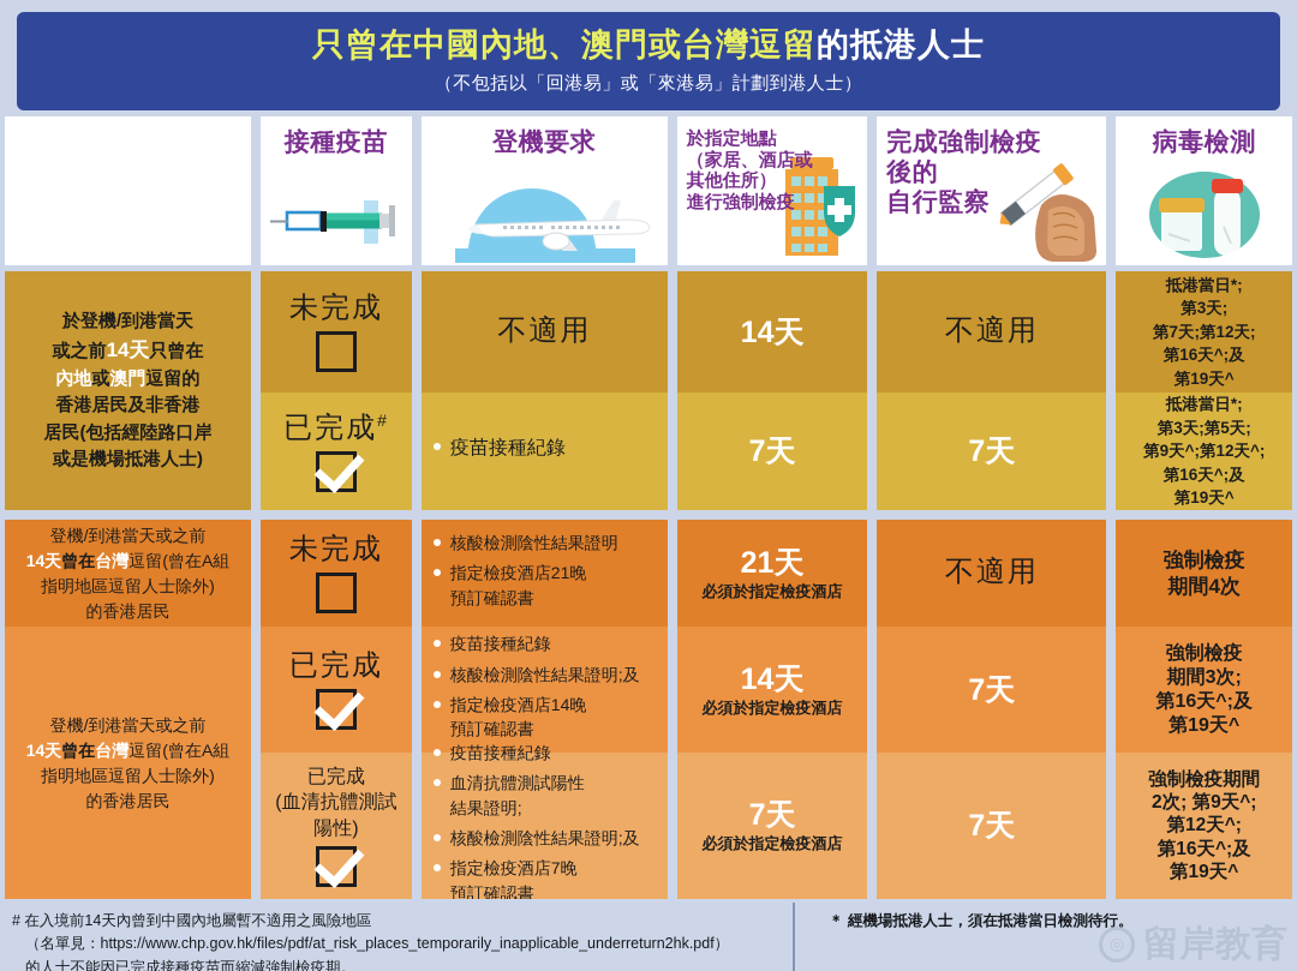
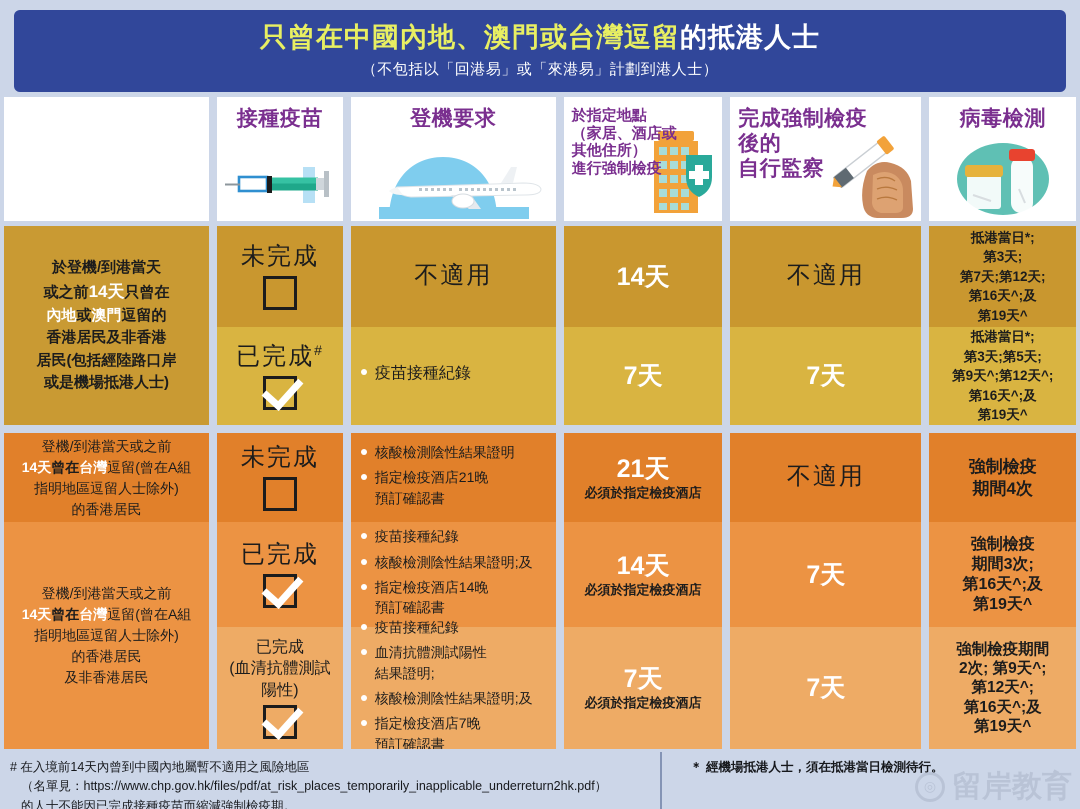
  只曾在中國內地、澳門或台灣逗留的抵港人士
  （不包括以「回港易」或「來港易」計劃到港人士）
  接種疫苗
  登機要求
  於指定地點
  （家居、酒店或
  其他住所）
  進行強制檢疫
  完成強制檢疫
  後的
  自行監察
  病毒檢測
  於登機/到港當天
  或之前14天只曾在
  內地或澳門逗留的
  香港居民及非香港
  居民(包括經陸路口岸
  或是機場抵港人士)
  未完成
  已完成#
  不適用
  疫苗接種紀錄
  14天
  7天
  不適用
  7天
  抵港當日*;
  第3天;
  第7天;第12天;
  第16天^;及
  第19天^
  抵港當日*;
  第3天;第5天;
  第9天^;第12天^;
  第16天^;及
  第19天^
  登機/到港當天或之前
  14天曾在台灣逗留(曾在A組
  指明地區逗留人士除外)
  的香港居民
  登機/到港當天或之前
  14天曾在台灣逗留(曾在A組
  指明地區逗留人士除外)
  的香港居民
+ 及非香港居民
  未完成
  已完成
  已完成
  (血清抗體測試
  陽性)
  核酸檢測陰性結果證明
  指定檢疫酒店21晚
  預訂確認書
  疫苗接種紀錄
  核酸檢測陰性結果證明;及
  指定檢疫酒店14晚
  預訂確認書
  疫苗接種紀錄
  血清抗體測試陽性
  結果證明;
  核酸檢測陰性結果證明;及
  指定檢疫酒店7晚
  預訂確認書
  21天
  必須於指定檢疫酒店
  14天
  必須於指定檢疫酒店
  7天
  必須於指定檢疫酒店
  不適用
  7天
  7天
  強制檢疫
  期間4次
  強制檢疫
  期間3次;
  第16天^;及
  第19天^
  強制檢疫期間
  2次; 第9天^;
  第12天^;
  第16天^;及
  第19天^
  # 在入境前14天內曾到中國內地屬暫不適用之風險地區
  （名單見：https://www.chp.gov.hk/files/pdf/at_risk_places_temporarily_inapplicable_underreturn2hk.pdf）
  的人士不能因已完成接種疫苗而縮減強制檢疫期。
  ＊ 經機場抵港人士，須在抵港當日檢測待行。
